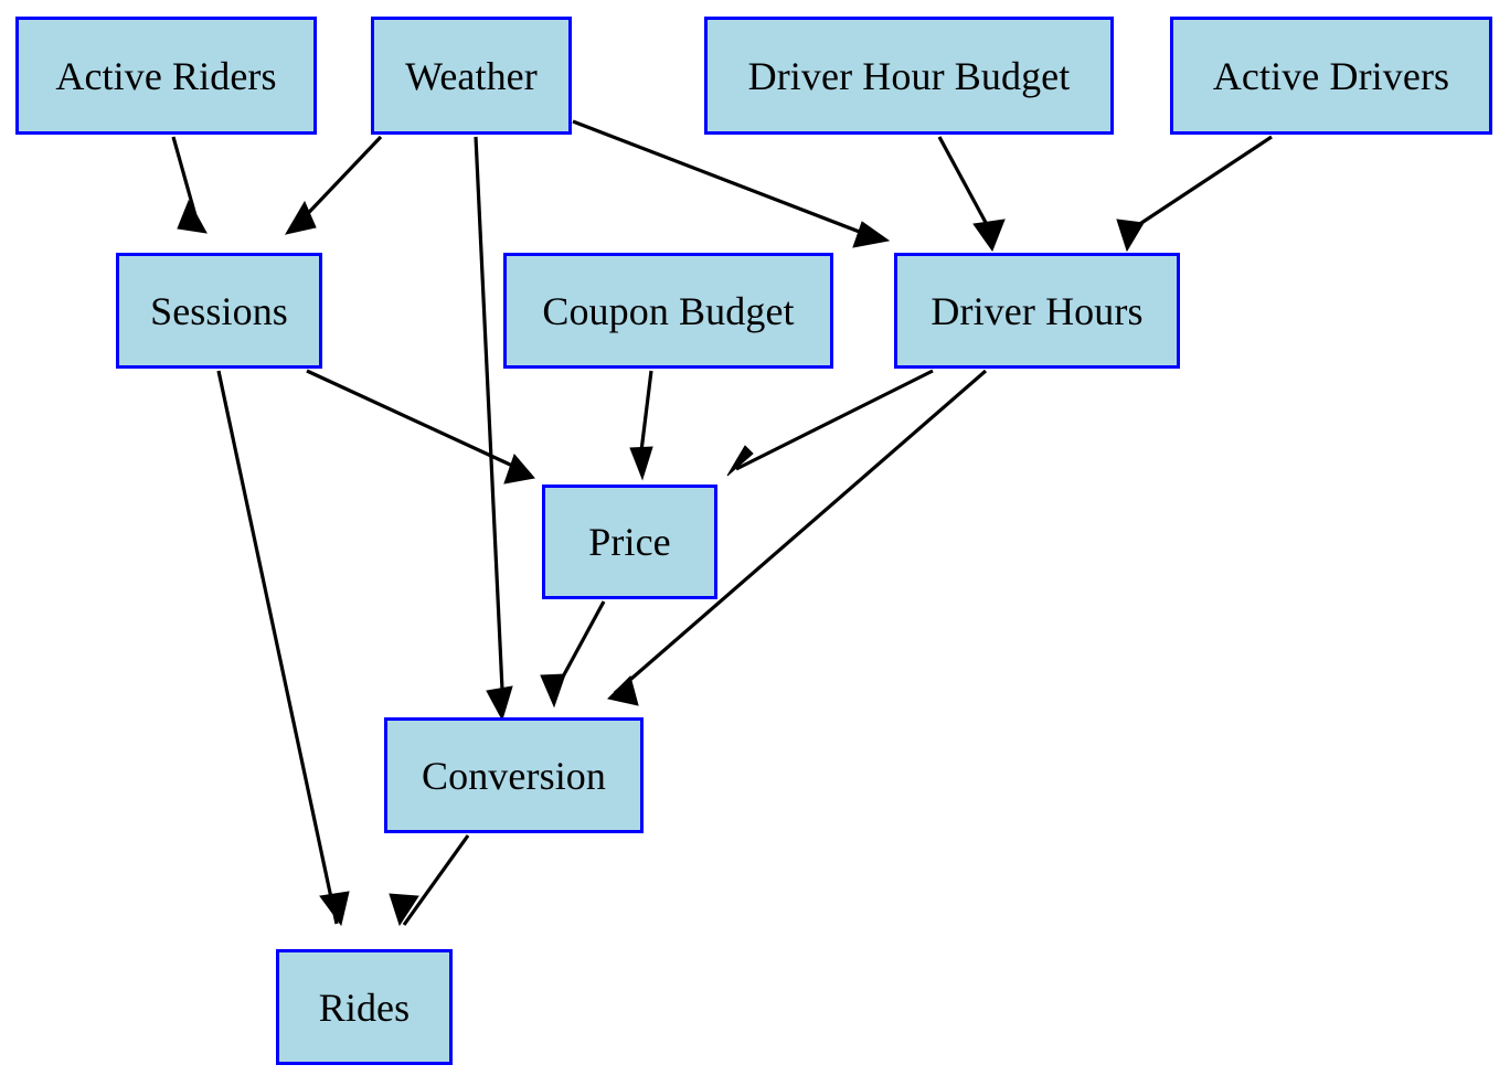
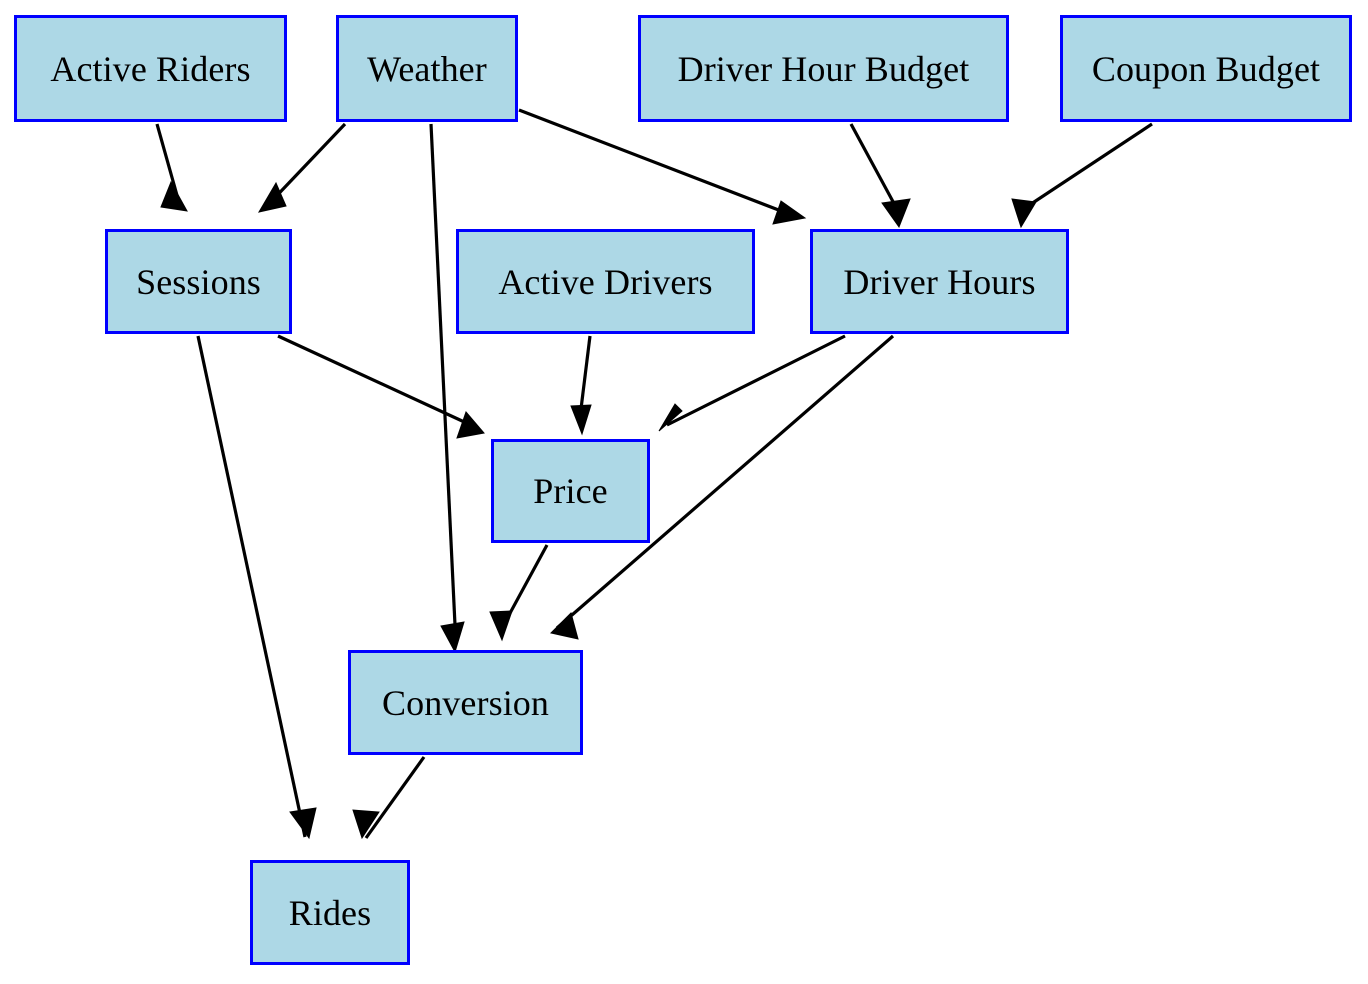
  Active Riders
  Weather
  Driver Hour Budget
- Active Drivers
+ Coupon Budget
  Sessions
- Coupon Budget
+ Active Drivers
  Driver Hours
  Price
  Conversion
  Rides
